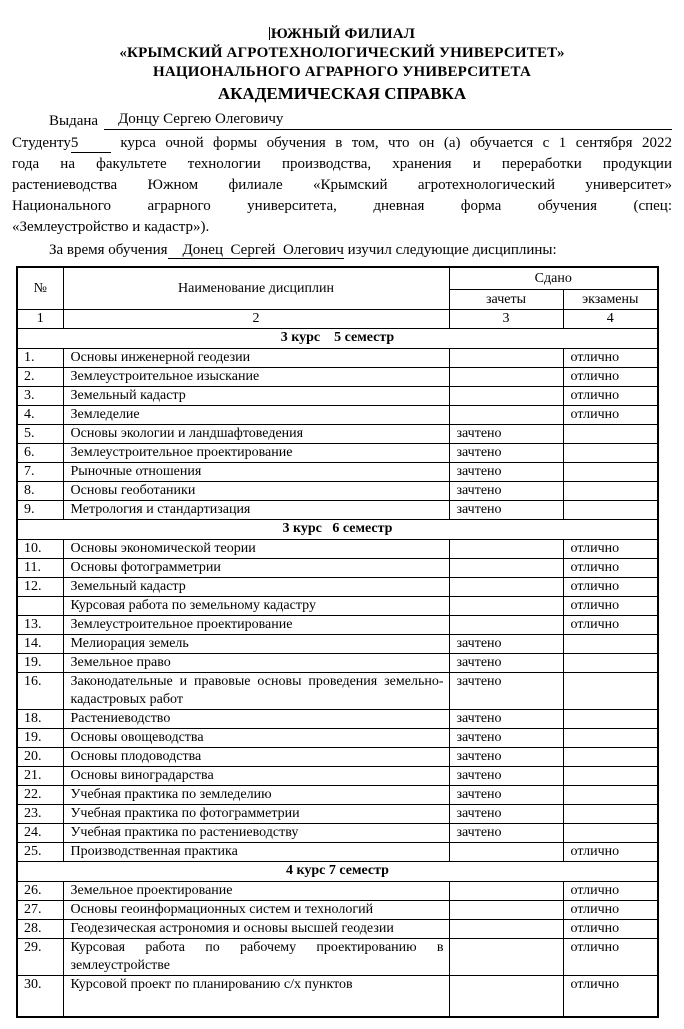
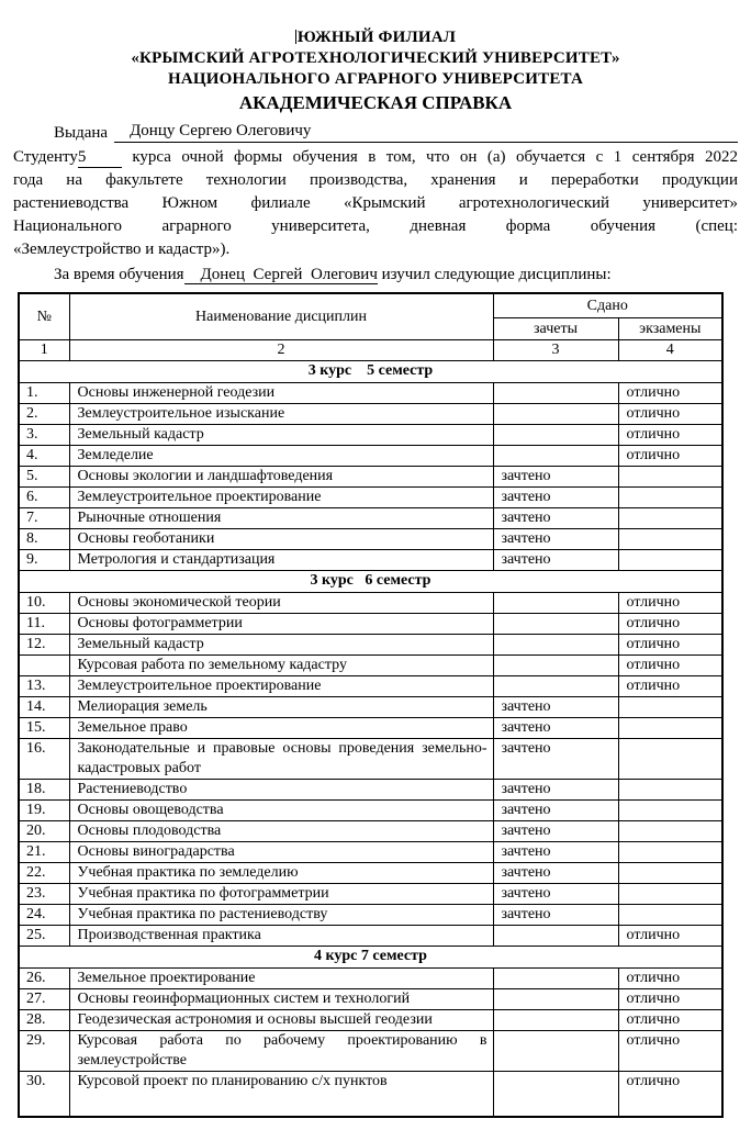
  ЮЖНЫЙ ФИЛИАЛ
  «КРЫМСКИЙ АГРОТЕХНОЛОГИЧЕСКИЙ УНИВЕРСИТЕТ»
  НАЦИОНАЛЬНОГО АГРАРНОГО УНИВЕРСИТЕТА
  АКАДЕМИЧЕСКАЯ СПРАВКА
  Выдана
  Донцу Сергею Олеговичу
  Студенту5 курса очной формы обучения в том, что он (а) обучается с 1 сентября 2022
  года на факультете технологии производства, хранения и переработки продукции
  растениеводства Южном филиале «Крымский агротехнологический университет»
  Национального аграрного университета, дневная форма обучения (спец:
  «Землеустройство и кадастр»).
  За время обучения Донец Сергей Олегович изучил следующие дисциплины:
  №	Наименование дисциплин	Сдано
  зачеты	экзамены
  1	2	3	4
  3 курс 5 семестр
  1.	Основы инженерной геодезии		отлично
  2.	Землеустроительное изыскание		отлично
  3.	Земельный кадастр		отлично
  4.	Земледелие		отлично
  5.	Основы экологии и ландшафтоведения	зачтено
  6.	Землеустроительное проектирование	зачтено
  7.	Рыночные отношения	зачтено
  8.	Основы геоботаники	зачтено
  9.	Метрология и стандартизация	зачтено
  3 курс 6 семестр
  10.	Основы экономической теории		отлично
  11.	Основы фотограмметрии		отлично
  12.	Земельный кадастр		отлично
  	Курсовая работа по земельному кадастру		отлично
  13.	Землеустроительное проектирование		отлично
  14.	Мелиорация земель	зачтено
- 19.	Земельное право	зачтено
+ 15.	Земельное право	зачтено
  16.	Законодательные и правовые основы проведения земельно-кадастровых работ	зачтено
  18.	Растениеводство	зачтено
  19.	Основы овощеводства	зачтено
  20.	Основы плодоводства	зачтено
  21.	Основы виноградарства	зачтено
  22.	Учебная практика по земледелию	зачтено
  23.	Учебная практика по фотограмметрии	зачтено
  24.	Учебная практика по растениеводству	зачтено
  25.	Производственная практика		отлично
  4 курс 7 семестр
  26.	Земельное проектирование		отлично
  27.	Основы геоинформационных систем и технологий		отлично
  28.	Геодезическая астрономия и основы высшей геодезии		отлично
  29.	Курсовая работа по рабочему проектированию в землеустройстве		отлично
  30.	Курсовой проект по планированию с/х пунктов		отлично
